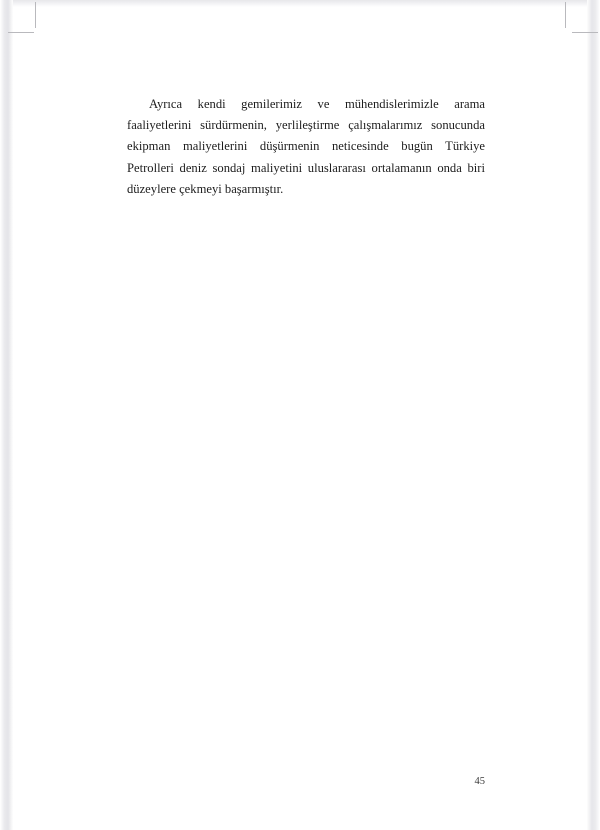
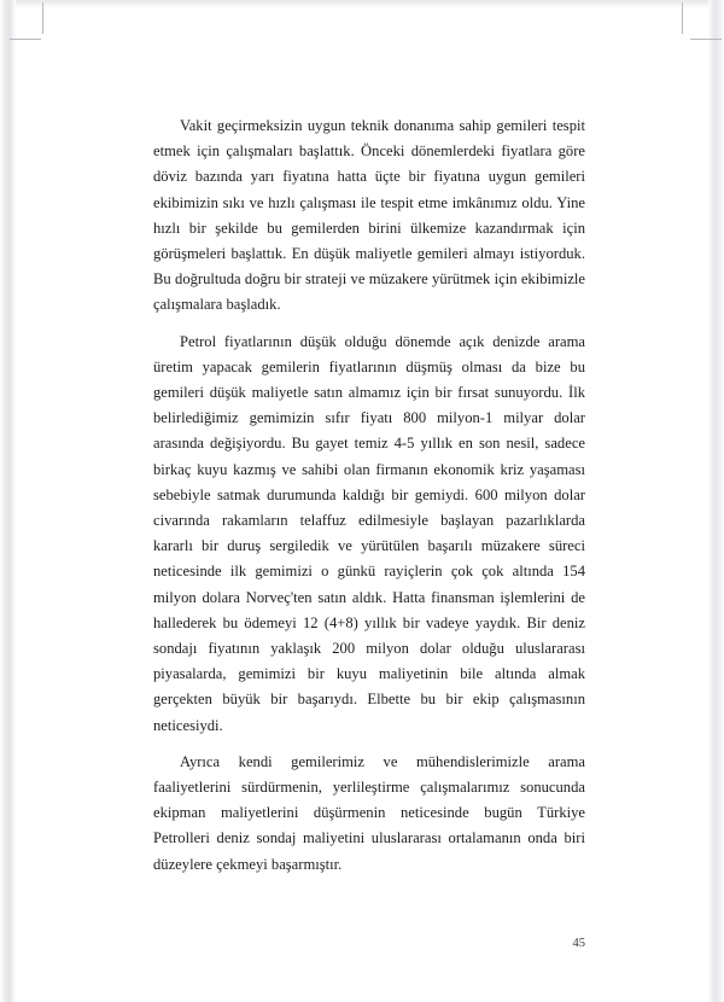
+ Vakit geçirmeksizin uygun teknik donanıma sahip gemileri tespit etmek için çalışmaları başlattık. Önceki dönemlerdeki fiyatlara göre döviz bazında yarı fiyatına hatta üçte bir fiyatına uygun gemileri ekibimizin sıkı ve hızlı çalışması ile tespit etme imkânımız oldu. Yine hızlı bir şekilde bu gemilerden birini ülkemize kazandırmak için görüşmeleri başlattık. En düşük maliyetle gemileri almayı istiyorduk. Bu doğrultuda doğru bir strateji ve müzakere yürütmek için ekibimizle çalışmalara başladık.
+ Petrol fiyatlarının düşük olduğu dönemde açık denizde arama üretim yapacak gemilerin fiyatlarının düşmüş olması da bize bu gemileri düşük maliyetle satın almamız için bir fırsat sunuyordu. İlk belirlediğimiz gemimizin sıfır fiyatı 800 milyon-1 milyar dolar arasında değişiyordu. Bu gayet temiz 4-5 yıllık en son nesil, sadece birkaç kuyu kazmış ve sahibi olan firmanın ekonomik kriz yaşaması sebebiyle satmak durumunda kaldığı bir gemiydi. 600 milyon dolar civarında rakamların telaffuz edilmesiyle başlayan pazarlıklarda kararlı bir duruş sergiledik ve yürütülen başarılı müzakere süreci neticesinde ilk gemimizi o günkü rayiçlerin çok çok altında 154 milyon dolara Norveç'ten satın aldık. Hatta finansman işlemlerini de hallederek bu ödemeyi 12 (4+8) yıllık bir vadeye yaydık. Bir deniz sondajı fiyatının yaklaşık 200 milyon dolar olduğu uluslararası piyasalarda, gemimizi bir kuyu maliyetinin bile altında almak gerçekten büyük bir başarıydı. Elbette bu bir ekip çalışmasının neticesiydi.
  Ayrıca kendi gemilerimiz ve mühendislerimizle arama faaliyetlerini sürdürmenin, yerlileştirme çalışmalarımız sonucunda ekipman maliyetlerini düşürmenin neticesinde bugün Türkiye Petrolleri deniz sondaj maliyetini uluslararası ortalamanın onda biri düzeylere çekmeyi başarmıştır.
  45
